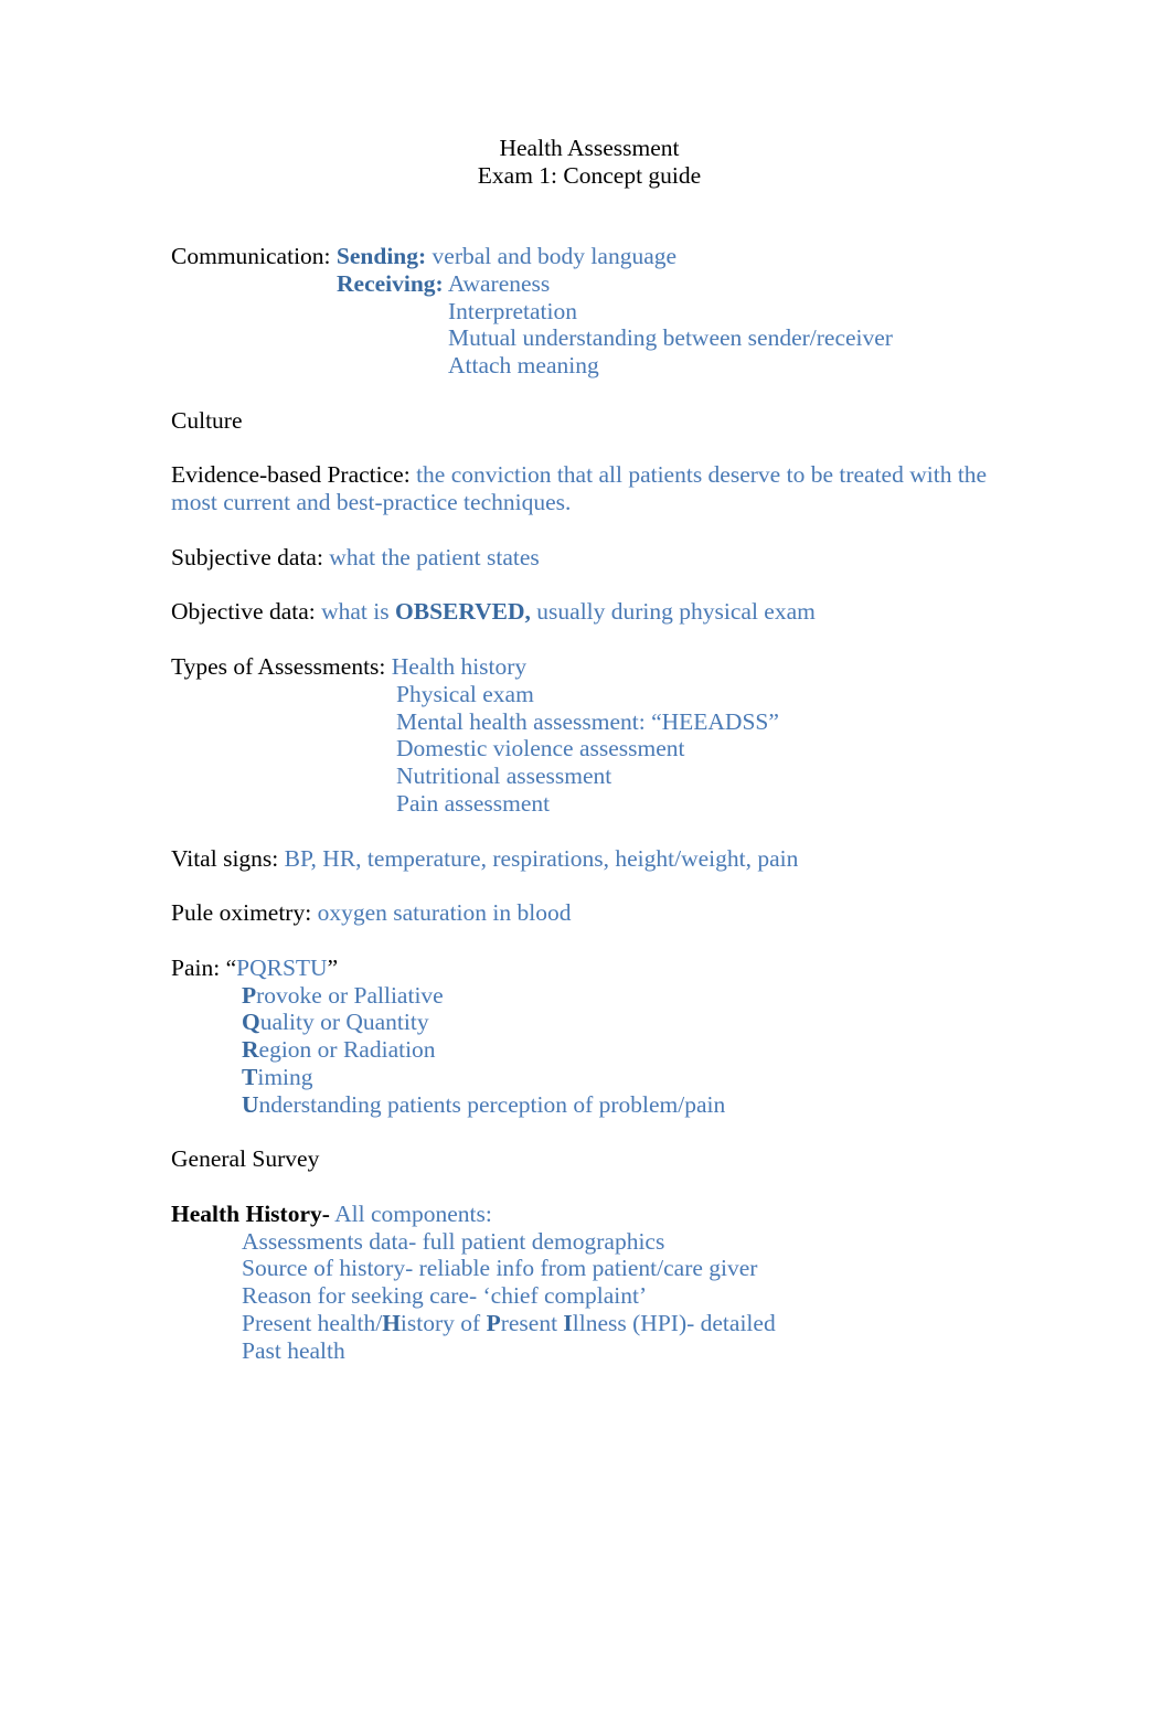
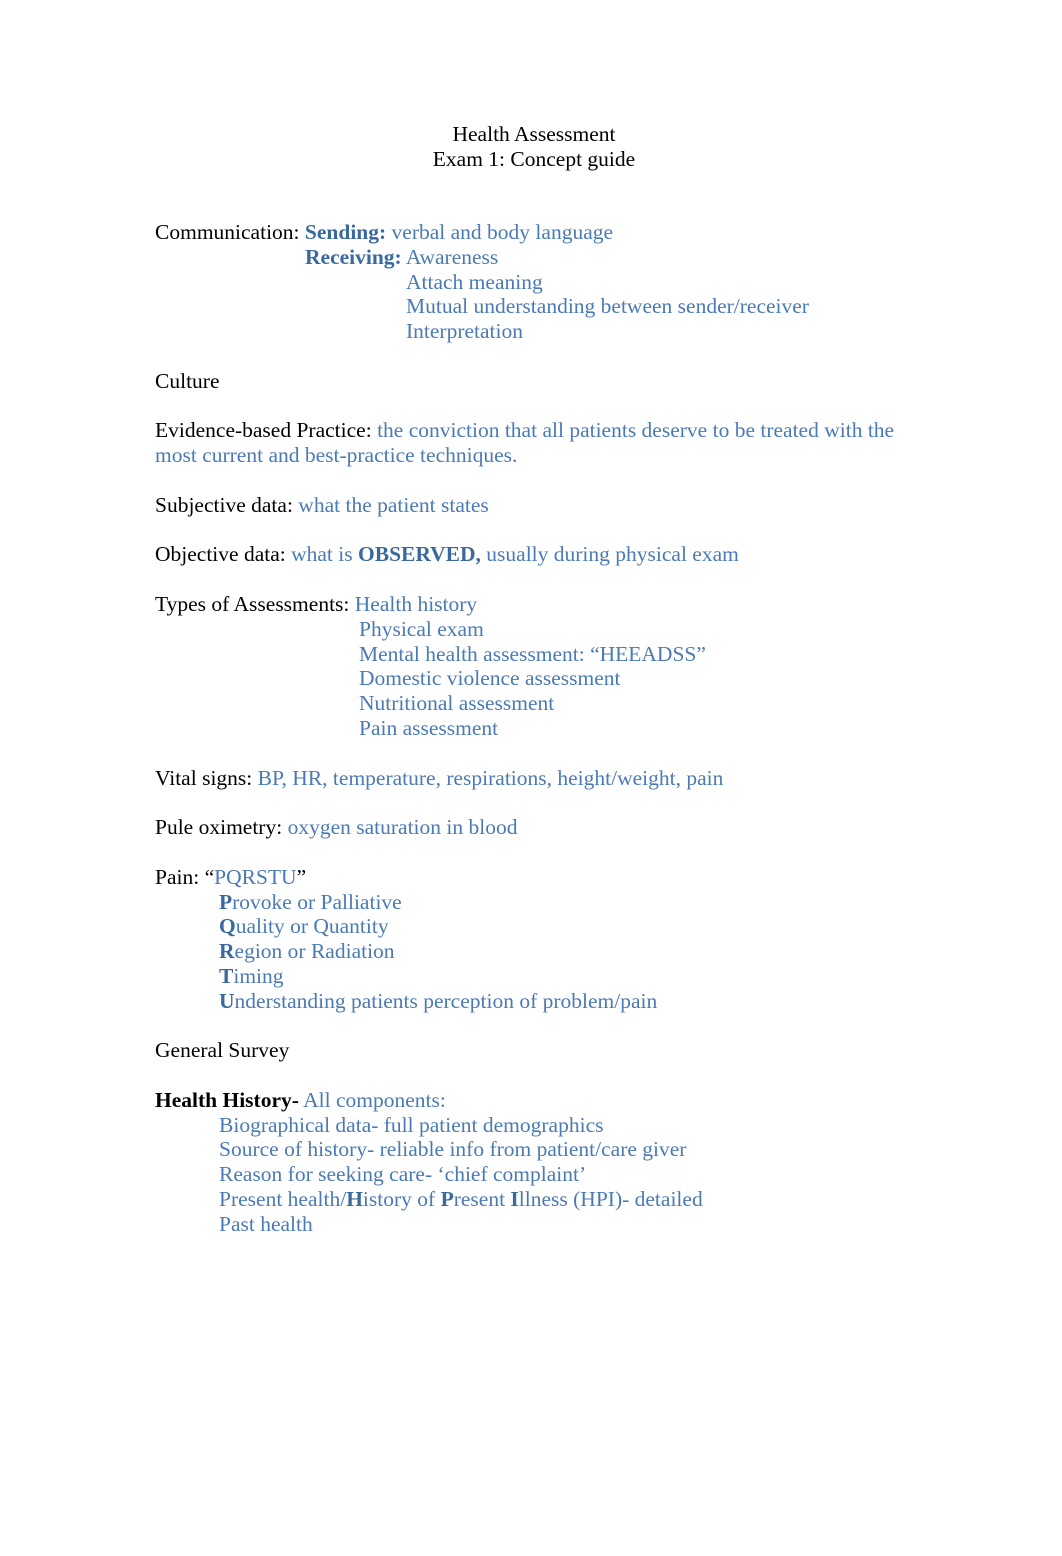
  Health Assessment
  Exam 1: Concept guide
  Communication: Sending: verbal and body language
  Receiving: Awareness
- Interpretation
+ Attach meaning
  Mutual understanding between sender/receiver
- Attach meaning
+ Interpretation
  Culture
  Evidence-based Practice: the conviction that all patients deserve to be treated with the most current and best-practice techniques.
  Subjective data: what the patient states
  Objective data: what is OBSERVED, usually during physical exam
  Types of Assessments: Health history
  Physical exam
  Mental health assessment: “HEEADSS”
  Domestic violence assessment
  Nutritional assessment
  Pain assessment
  Vital signs: BP, HR, temperature, respirations, height/weight, pain
  Pule oximetry: oxygen saturation in blood
  Pain: “PQRSTU”
  Provoke or Palliative
  Quality or Quantity
  Region or Radiation
  Timing
  Understanding patients perception of problem/pain
  General Survey
  Health History- All components:
- Assessments data- full patient demographics
+ Biographical data- full patient demographics
  Source of history- reliable info from patient/care giver
  Reason for seeking care- ‘chief complaint’
  Present health/History of Present Illness (HPI)- detailed
  Past health
